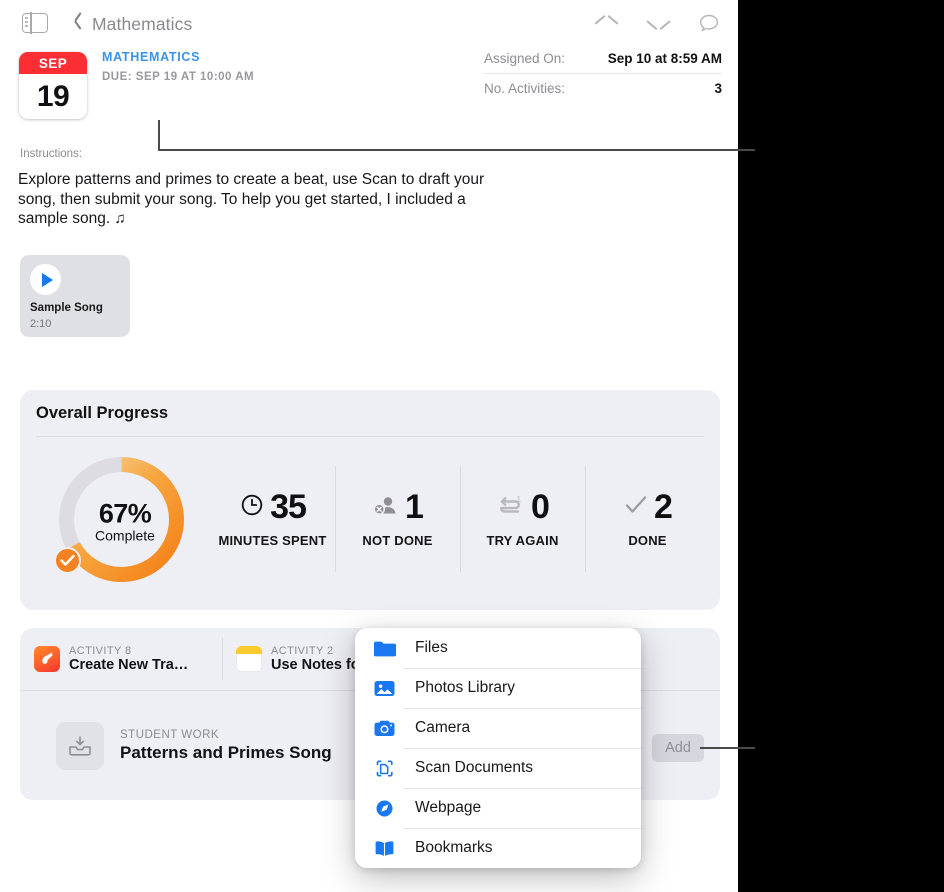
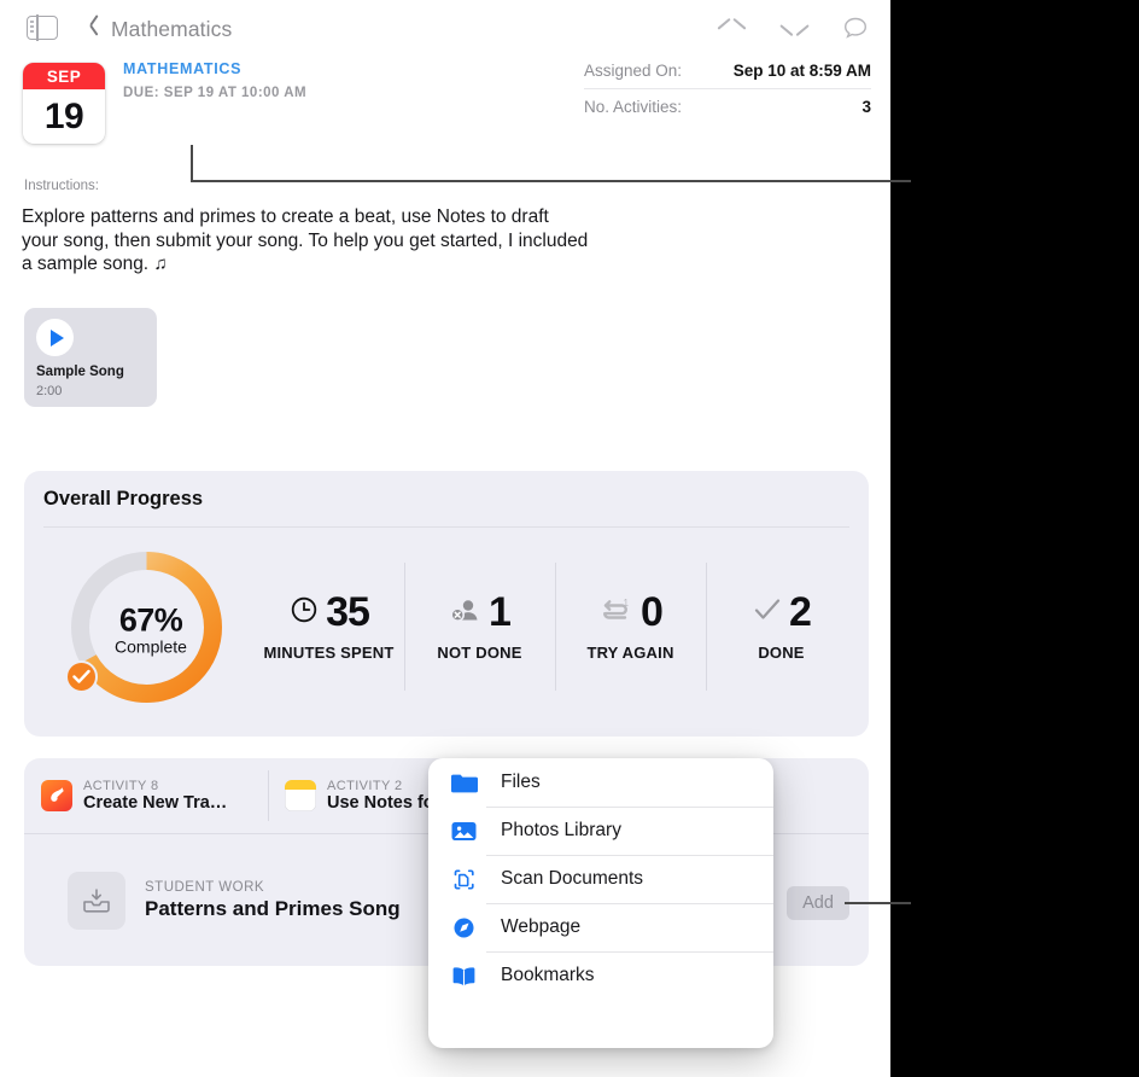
  Mathematics
  SEP
  19
  MATHEMATICS
  DUE: SEP 19 AT 10:00 AM
  Assigned On:
  Sep 10 at 8:59 AM
  No. Activities:
  3
  Instructions:
- Explore patterns and primes to create a beat, use Scan to draft your song, then submit your song. To help you get started, I included a sample song. ♫
+ Explore patterns and primes to create a beat, use Notes to draft your song, then submit your song. To help you get started, I included a sample song. ♫
  Sample Song
- 2:10
+ 2:00
  Overall Progress
  67%
  Complete
  35
  MINUTES SPENT
  1
  NOT DONE
  1
  0
  TRY AGAIN
  2
  DONE
  ACTIVITY 8
  Create New Tra…
  ACTIVITY 2
  STUDENT WORK
  Patterns and Primes Song
  Add
  Files
  Photos Library
- Camera
  Scan Documents
  Webpage
  Bookmarks
